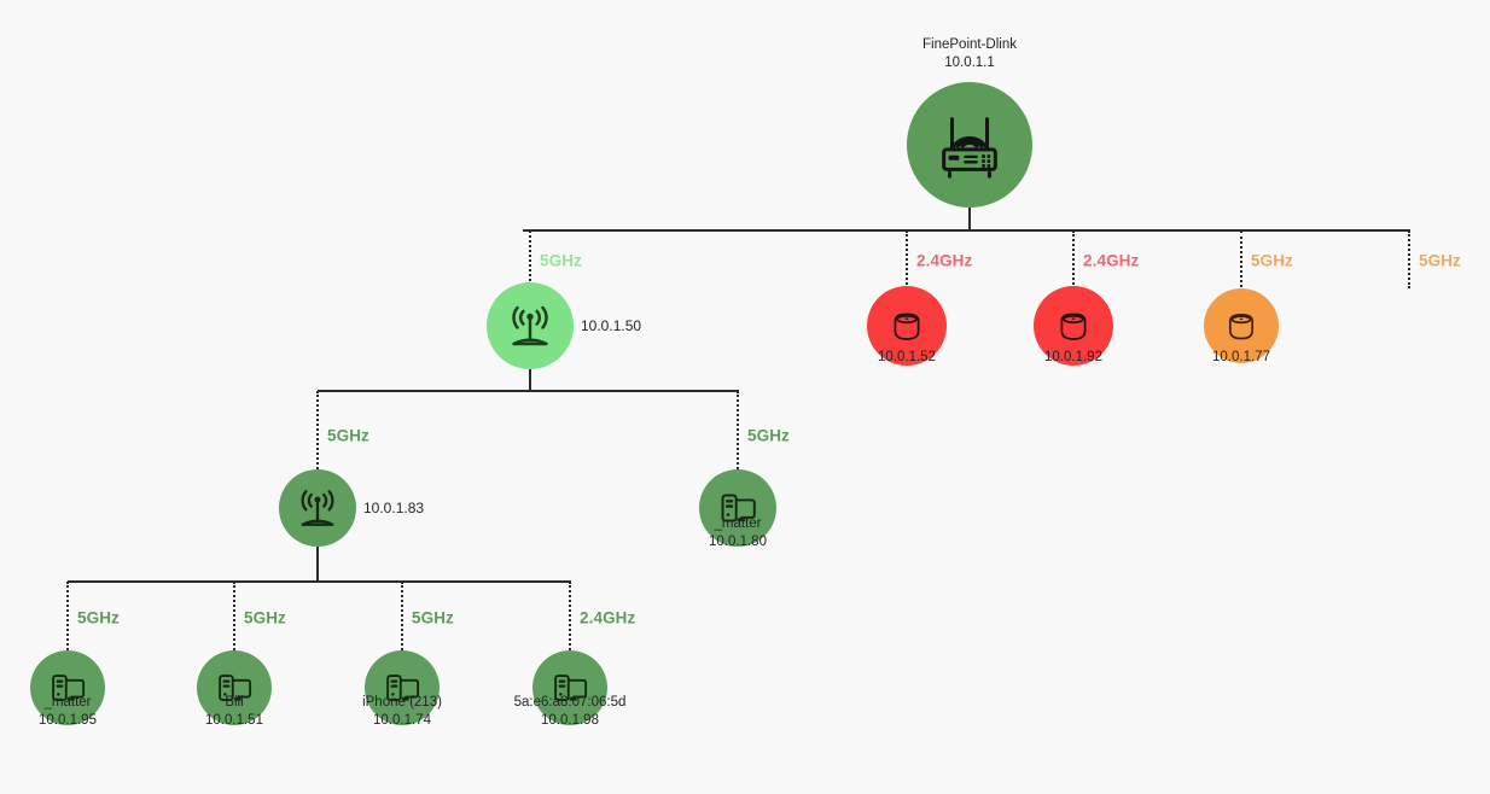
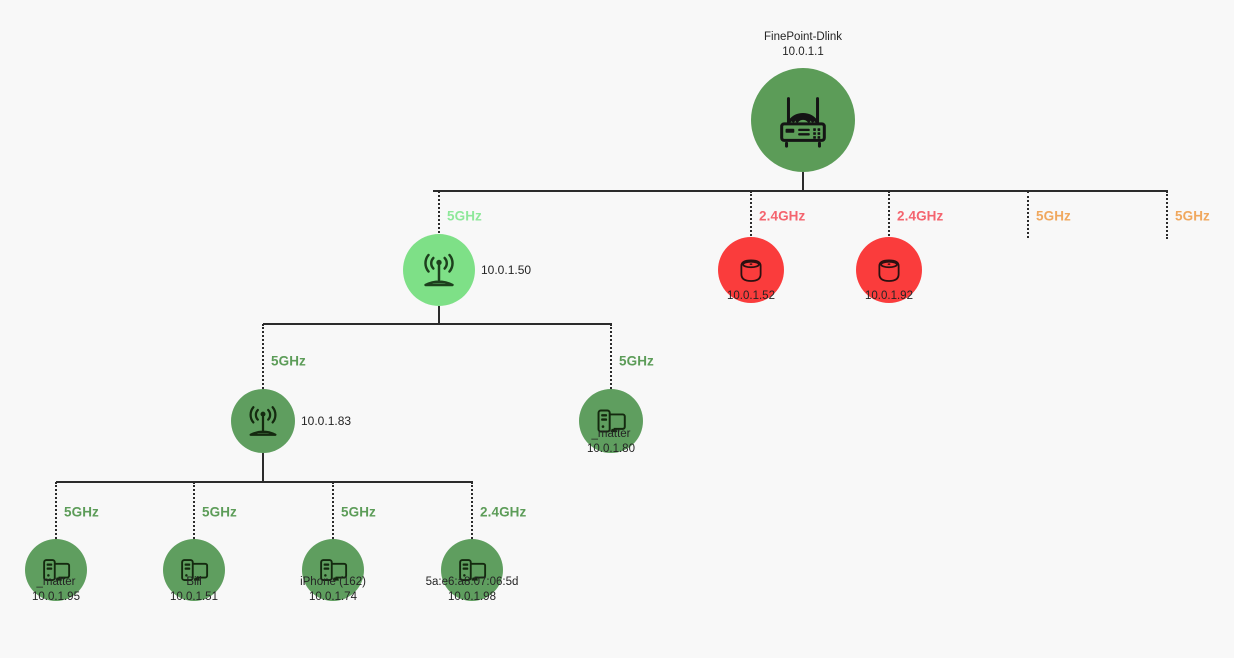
  5GHz
  2.4GHz
  2.4GHz
  5GHz
  5GHz
  5GHz
  5GHz
  5GHz
  5GHz
  5GHz
  2.4GHz
  FinePoint-Dlink
  10.0.1.1
  10.0.1.50
  10.0.1.52
  10.0.1.92
- 10.0.1.77
  10.0.1.83
  _matter
  10.0.1.80
  _matter
  10.0.1.95
  Bill
  10.0.1.51
- iPhone (213)
+ iPhone (162)
  10.0.1.74
  5a:e6:a8:07:06:5d
  10.0.1.98
